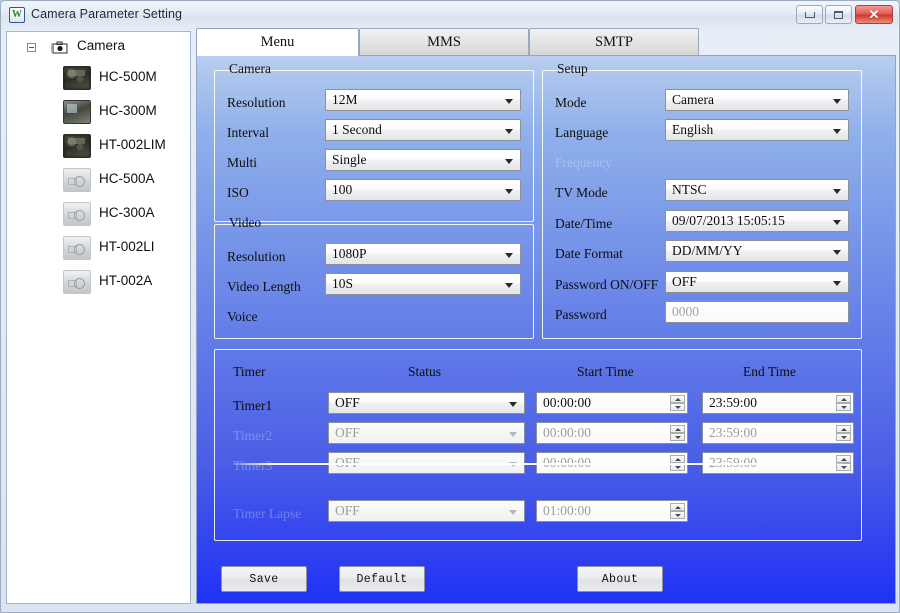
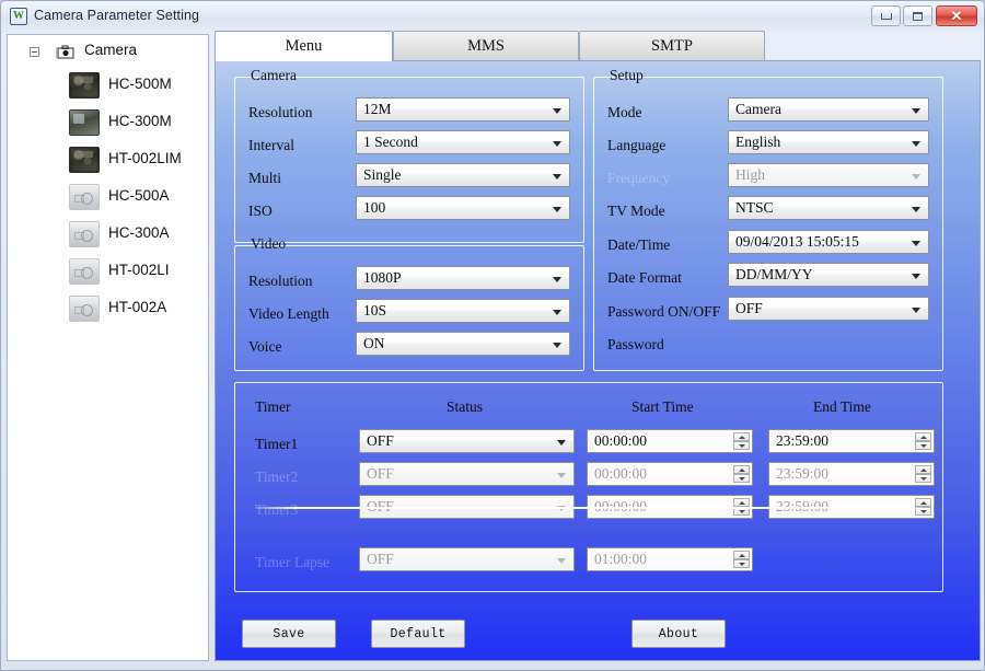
  W
  Camera Parameter Setting
  ✕
  Camera
  HC-500M
  HC-300M
  HT-002LIM
  HC-500A
  HC-300A
  HT-002LI
  HT-002A
  Menu
  MMS
  SMTP
  Camera
  Resolution
  12M
  Interval
  1 Second
  Multi
  Single
  ISO
  100
  Video
  Resolution
  1080P
  Video Length
  10S
  Voice
+ ON
  Setup
  Mode
  Camera
  Language
  English
  Frequency
+ High
  TV Mode
  NTSC
  Date/Time
- 09/07/2013 15:05:15
+ 09/04/2013 15:05:15
  Date Format
  DD/MM/YY
  Password ON/OFF
  OFF
  Password
- 0000
  Timer
  Status
  Start Time
  End Time
  Timer1
  OFF
  00:00:00
  23:59:00
  Timer2
  OFF
  00:00:00
  23:59:00
  Timer3
  Timer Lapse
  OFF
  01:00:00
  Save
  Default
  About
